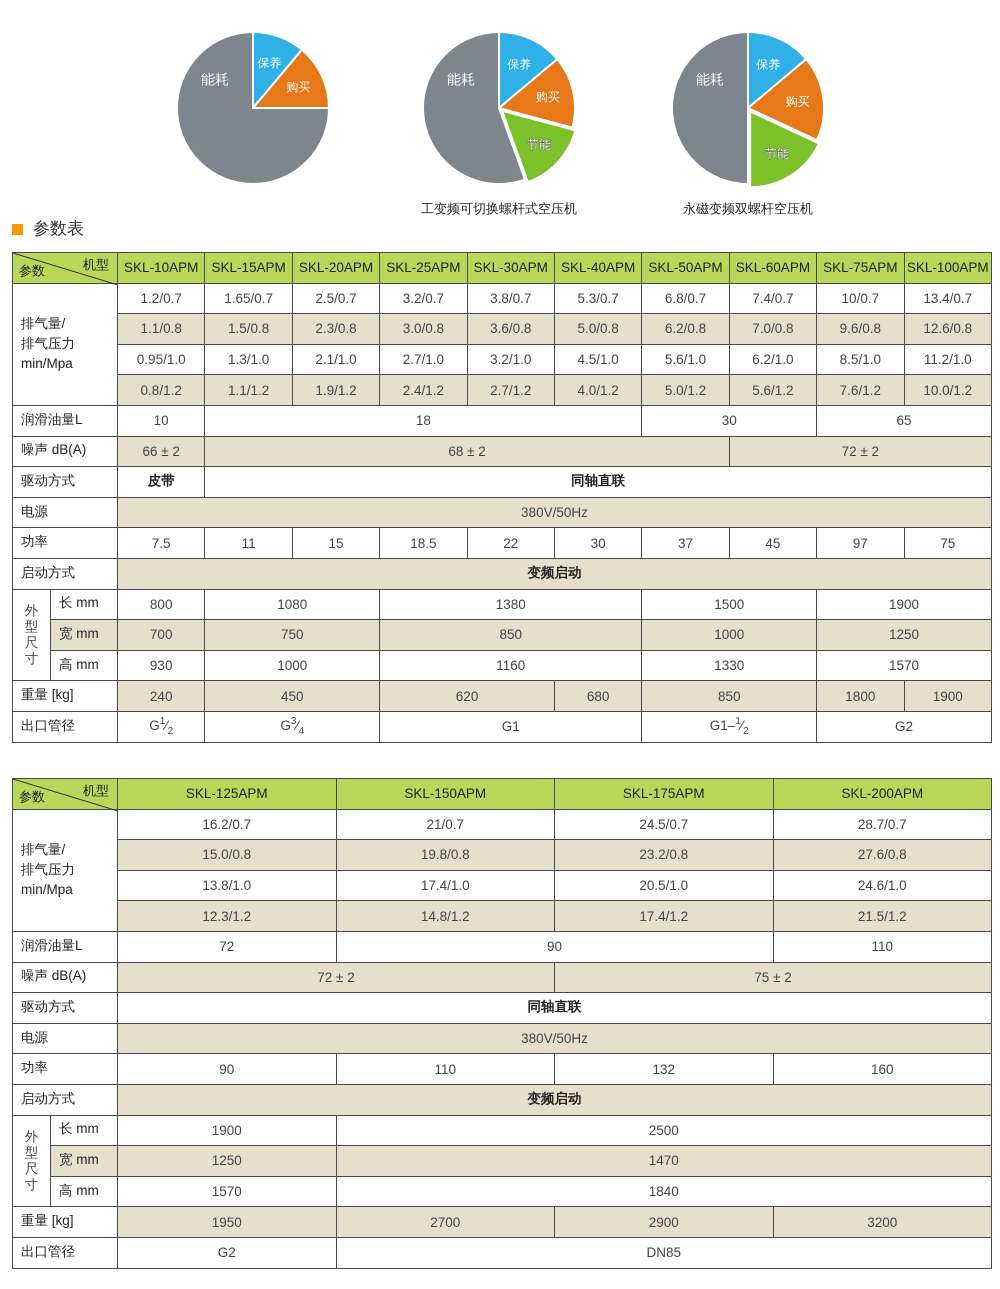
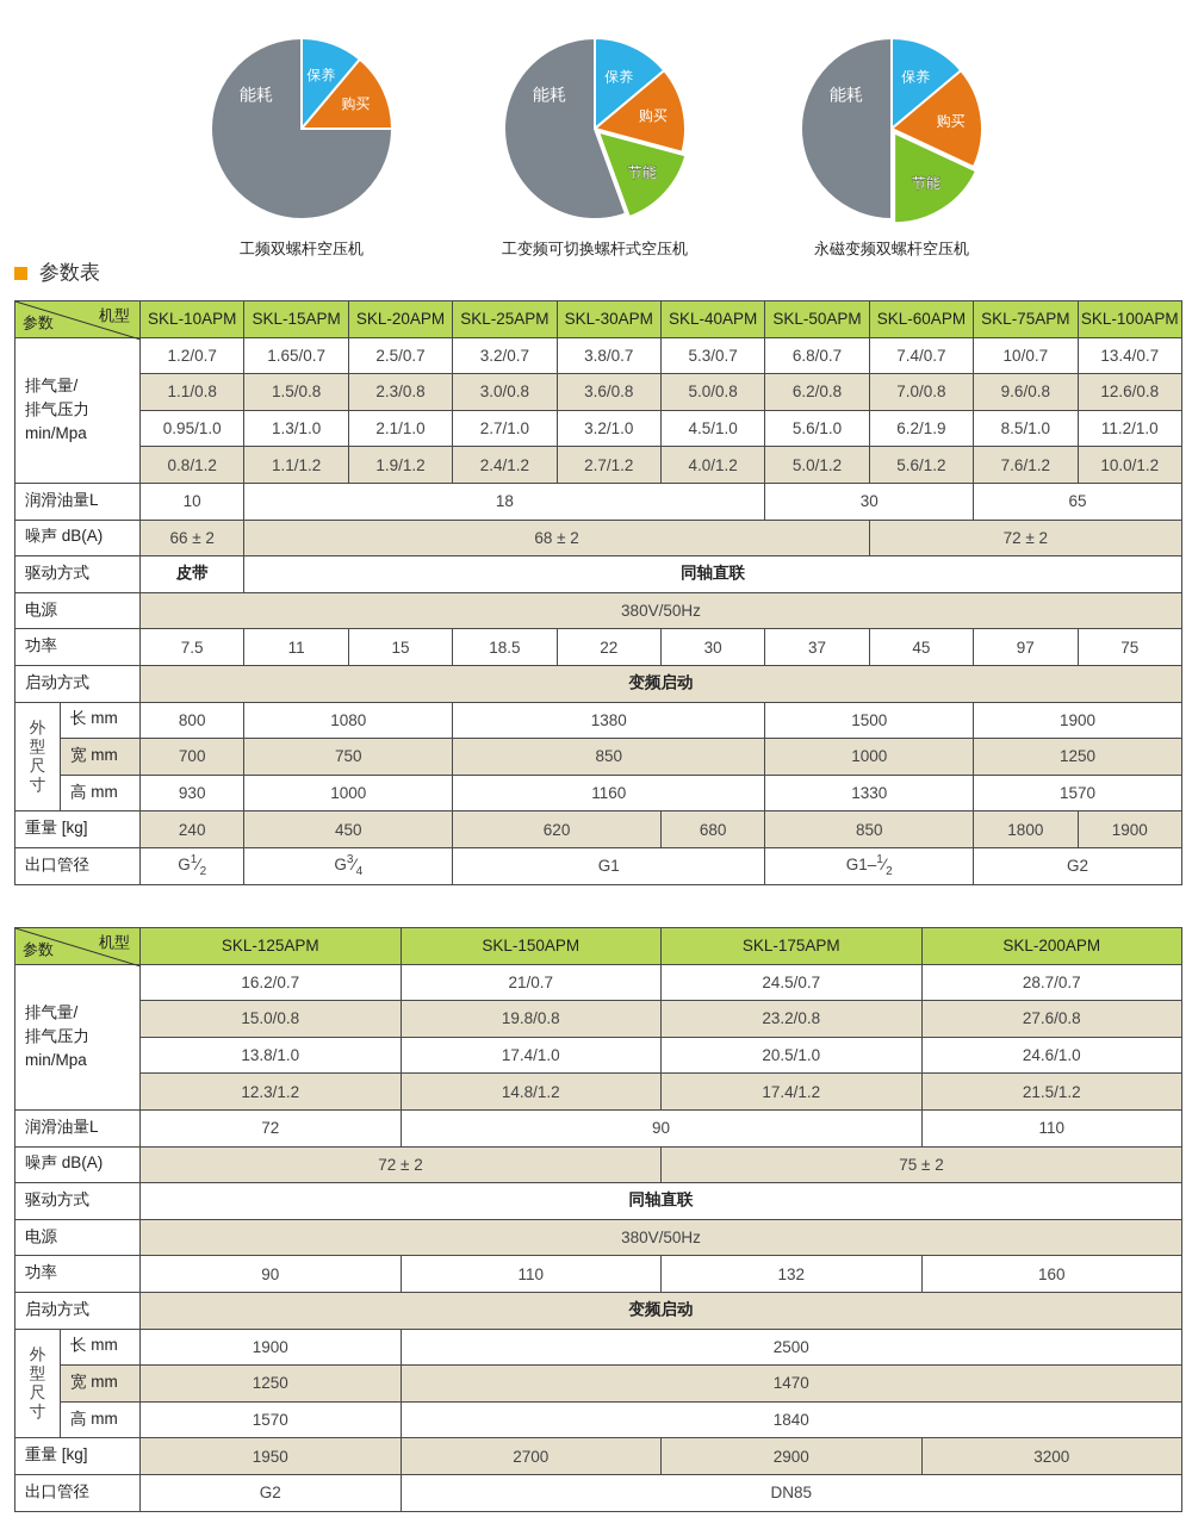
  保养
  购买
  能耗
+ 工频双螺杆空压机
  保养
  购买
  节能
  能耗
  工变频可切换螺杆式空压机
  保养
  购买
  节能
  能耗
  永磁变频双螺杆空压机
  参数表
  机型 参数	SKL-10APM	SKL-15APM	SKL-20APM	SKL-25APM	SKL-30APM	SKL-40APM	SKL-50APM	SKL-60APM	SKL-75APM	SKL-100APM
  排气量/ 排气压力 min/Mpa	1.2/0.7	1.65/0.7	2.5/0.7	3.2/0.7	3.8/0.7	5.3/0.7	6.8/0.7	7.4/0.7	10/0.7	13.4/0.7
  1.1/0.8	1.5/0.8	2.3/0.8	3.0/0.8	3.6/0.8	5.0/0.8	6.2/0.8	7.0/0.8	9.6/0.8	12.6/0.8
- 0.95/1.0	1.3/1.0	2.1/1.0	2.7/1.0	3.2/1.0	4.5/1.0	5.6/1.0	6.2/1.0	8.5/1.0	11.2/1.0
+ 0.95/1.0	1.3/1.0	2.1/1.0	2.7/1.0	3.2/1.0	4.5/1.0	5.6/1.0	6.2/1.9	8.5/1.0	11.2/1.0
  0.8/1.2	1.1/1.2	1.9/1.2	2.4/1.2	2.7/1.2	4.0/1.2	5.0/1.2	5.6/1.2	7.6/1.2	10.0/1.2
  润滑油量L	10	18	30	65
  噪声 dB(A)	66 ± 2	68 ± 2	72 ± 2
  驱动方式	皮带	同轴直联
  电源	380V/50Hz
  功率	7.5	11	15	18.5	22	30	37	45	97	75
  启动方式	变频启动
  外型尺寸	长 mm	800	1080	1380	1500	1900
  宽 mm	700	750	850	1000	1250
  高 mm	930	1000	1160	1330	1570
  重量 [kg]	240	450	620	680	850	1800	1900
  出口管径	G1⁄2	G3⁄4	G1	G1–1⁄2	G2
  机型 参数	SKL-125APM	SKL-150APM	SKL-175APM	SKL-200APM
  排气量/ 排气压力 min/Mpa	16.2/0.7	21/0.7	24.5/0.7	28.7/0.7
  15.0/0.8	19.8/0.8	23.2/0.8	27.6/0.8
  13.8/1.0	17.4/1.0	20.5/1.0	24.6/1.0
  12.3/1.2	14.8/1.2	17.4/1.2	21.5/1.2
  润滑油量L	72	90	110
  噪声 dB(A)	72 ± 2	75 ± 2
  驱动方式	同轴直联
  电源	380V/50Hz
  功率	90	110	132	160
  启动方式	变频启动
  外型尺寸	长 mm	1900	2500
  宽 mm	1250	1470
  高 mm	1570	1840
  重量 [kg]	1950	2700	2900	3200
  出口管径	G2	DN85
